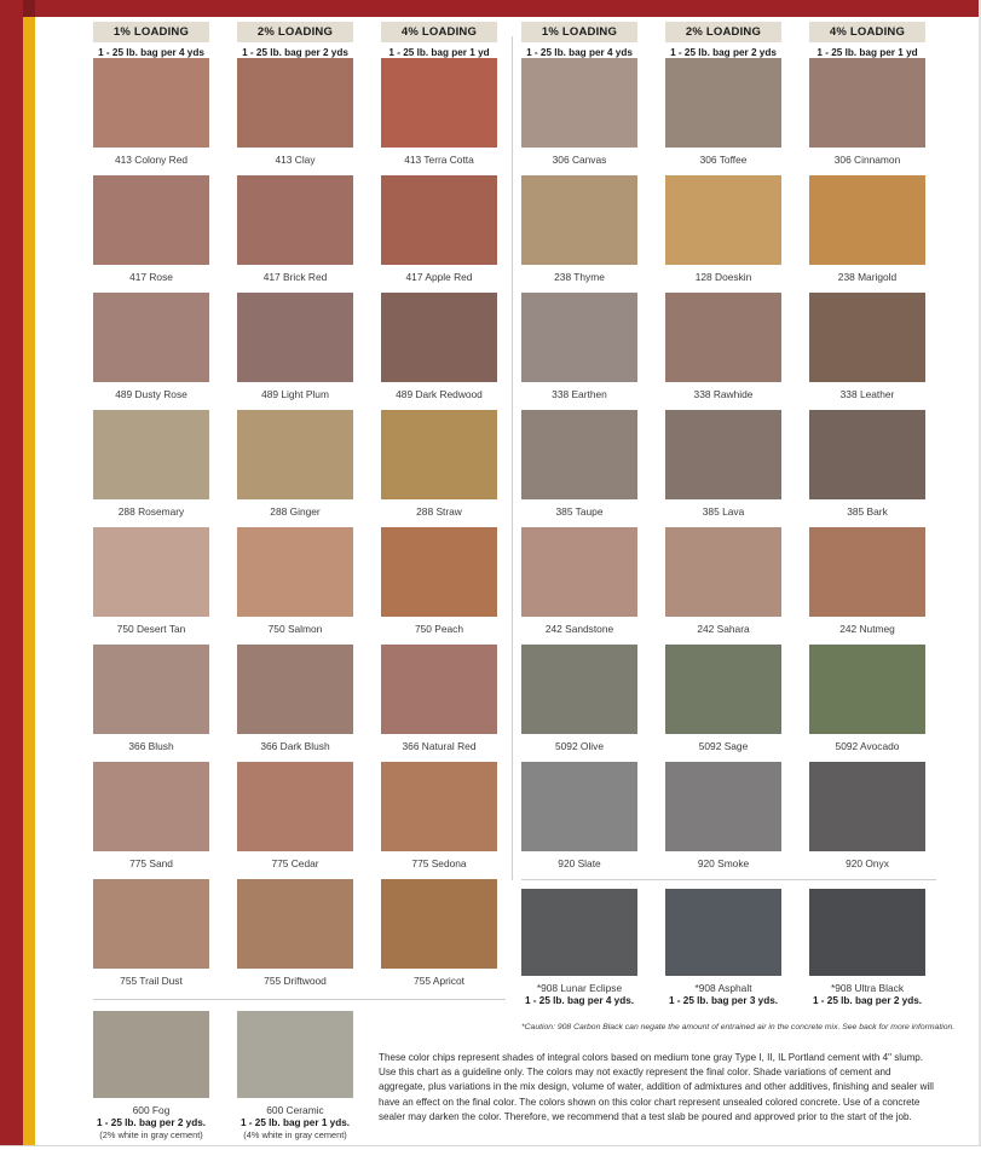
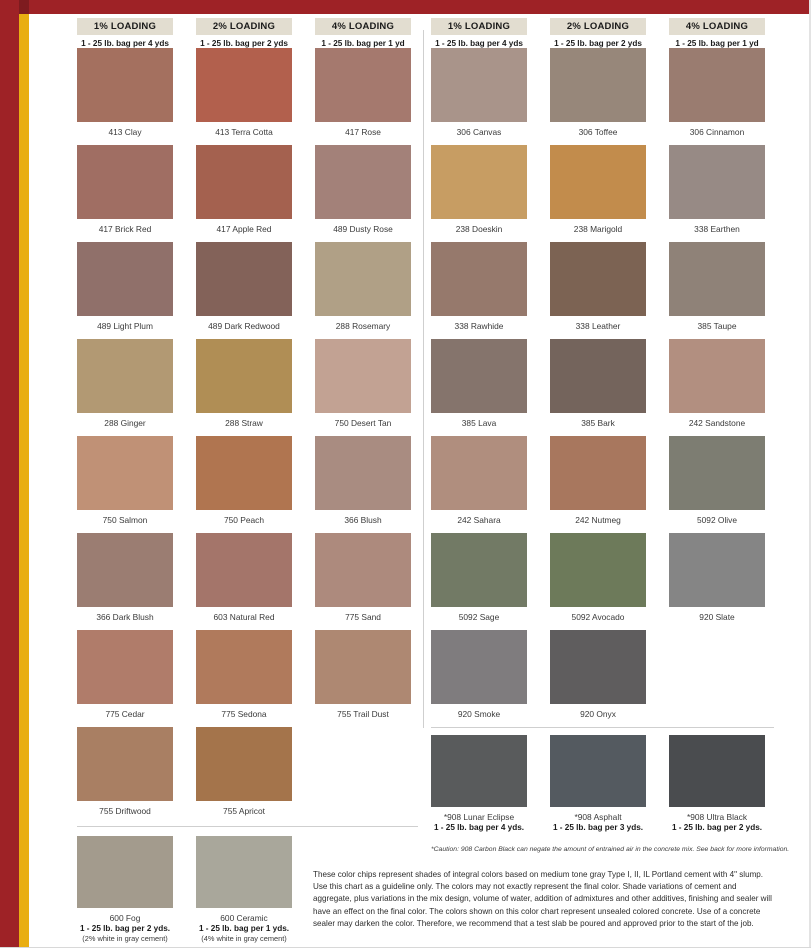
  1% LOADING
  1 - 25 lb. bag per 4 yds
  2% LOADING
  1 - 25 lb. bag per 2 yds
  4% LOADING
  1 - 25 lb. bag per 1 yd
- 413 Colony Red
  413 Clay
  413 Terra Cotta
  417 Rose
  417 Brick Red
  417 Apple Red
  489 Dusty Rose
  489 Light Plum
  489 Dark Redwood
  288 Rosemary
  288 Ginger
  288 Straw
  750 Desert Tan
  750 Salmon
  750 Peach
  366 Blush
  366 Dark Blush
- 366 Natural Red
+ 603 Natural Red
  775 Sand
  775 Cedar
  775 Sedona
  755 Trail Dust
  755 Driftwood
  755 Apricot
  1% LOADING
  1 - 25 lb. bag per 4 yds
  2% LOADING
  1 - 25 lb. bag per 2 yds
  4% LOADING
  1 - 25 lb. bag per 1 yd
  306 Canvas
  306 Toffee
  306 Cinnamon
- 238 Thyme
- 128 Doeskin
+ 238 Doeskin
  238 Marigold
  338 Earthen
  338 Rawhide
  338 Leather
  385 Taupe
  385 Lava
  385 Bark
  242 Sandstone
  242 Sahara
  242 Nutmeg
  5092 Olive
  5092 Sage
  5092 Avocado
  920 Slate
  920 Smoke
  920 Onyx
  *908 Lunar Eclipse
  1 - 25 lb. bag per 4 yds.
  *908 Asphalt
  1 - 25 lb. bag per 3 yds.
  *908 Ultra Black
  1 - 25 lb. bag per 2 yds.
  600 Fog
  1 - 25 lb. bag per 2 yds.
  (2% white in gray cement)
  600 Ceramic
  1 - 25 lb. bag per 1 yds.
  (4% white in gray cement)
  These color chips represent shades of integral colors based on medium tone gray Type I, II, IL Portland cement with 4" slump. Use this chart as a guideline only. The colors may not exactly represent the final color. Shade variations of cement and aggregate, plus variations in the mix design, volume of water, addition of admixtures and other additives, finishing and sealer will have an effect on the final color. The colors shown on this color chart represent unsealed colored concrete. Use of a concrete sealer may darken the color. Therefore, we recommend that a test slab be poured and approved prior to the start of the job.
